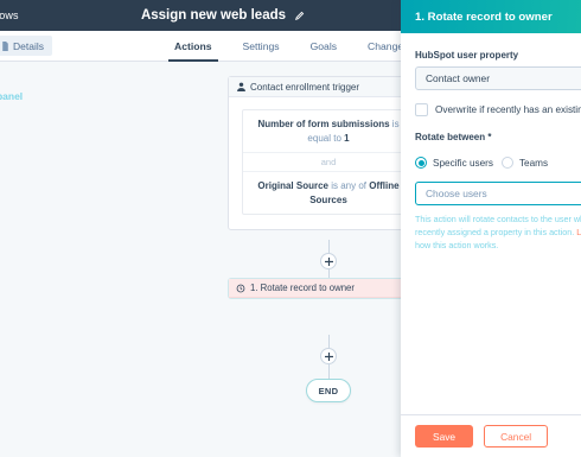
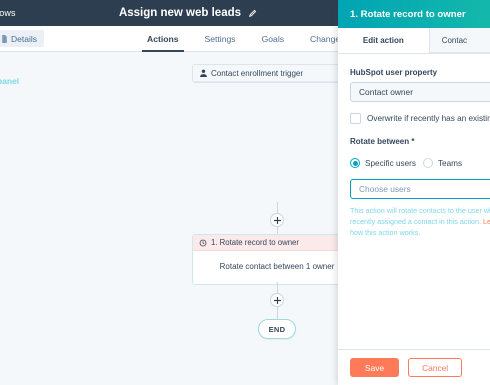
  Assign new web leads
  Details
  Actions
  Settings
  Goals
  Chang
  Contact enrollment trigger
- Number of form submissions is equal to 1
- and
- Original Source is any of Offline Sources
  1. Rotate record to owner
+ Rotate contact between 1 owner
  END
  1. Rotate record to owner
+ Edit action
+ Contac
  HubSpot user property
  Contact owner
  Overwrite if recently has an existin
  Rotate between *
  Specific users
  Teams
  Choose users
  This action will rotate contacts to the user w
- recently assigned a property in this action. L
+ recently assigned a contact in this action. Le
  how this action works.
  Save
  Cancel
